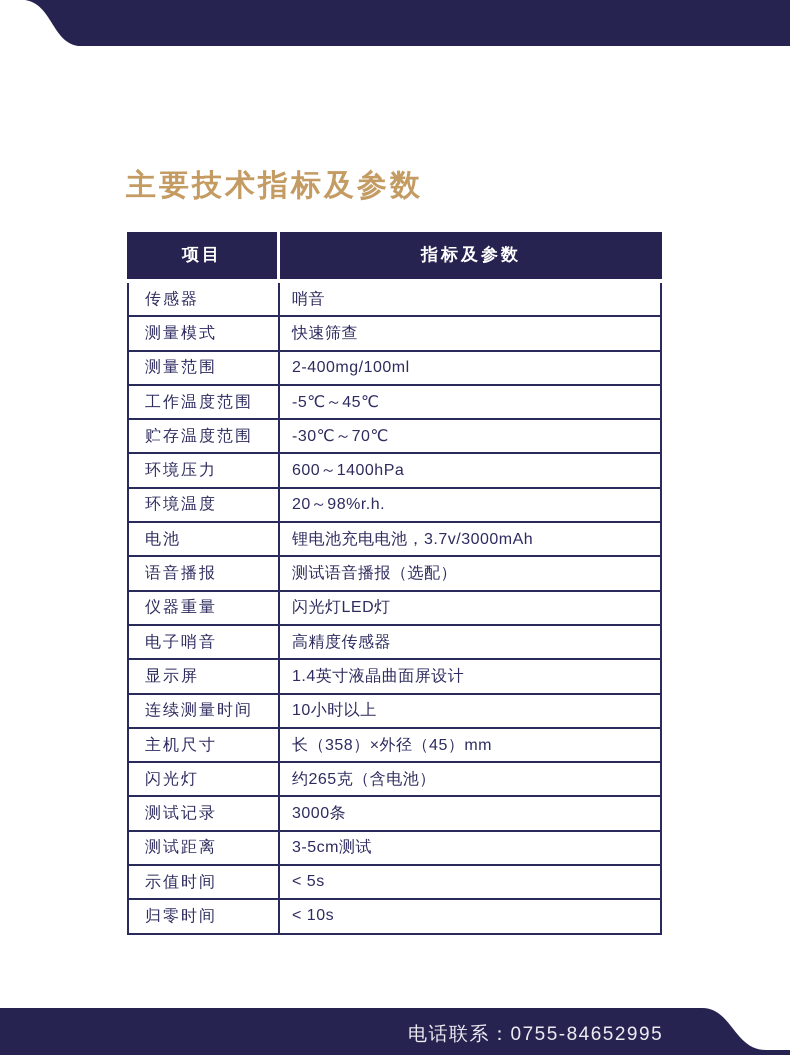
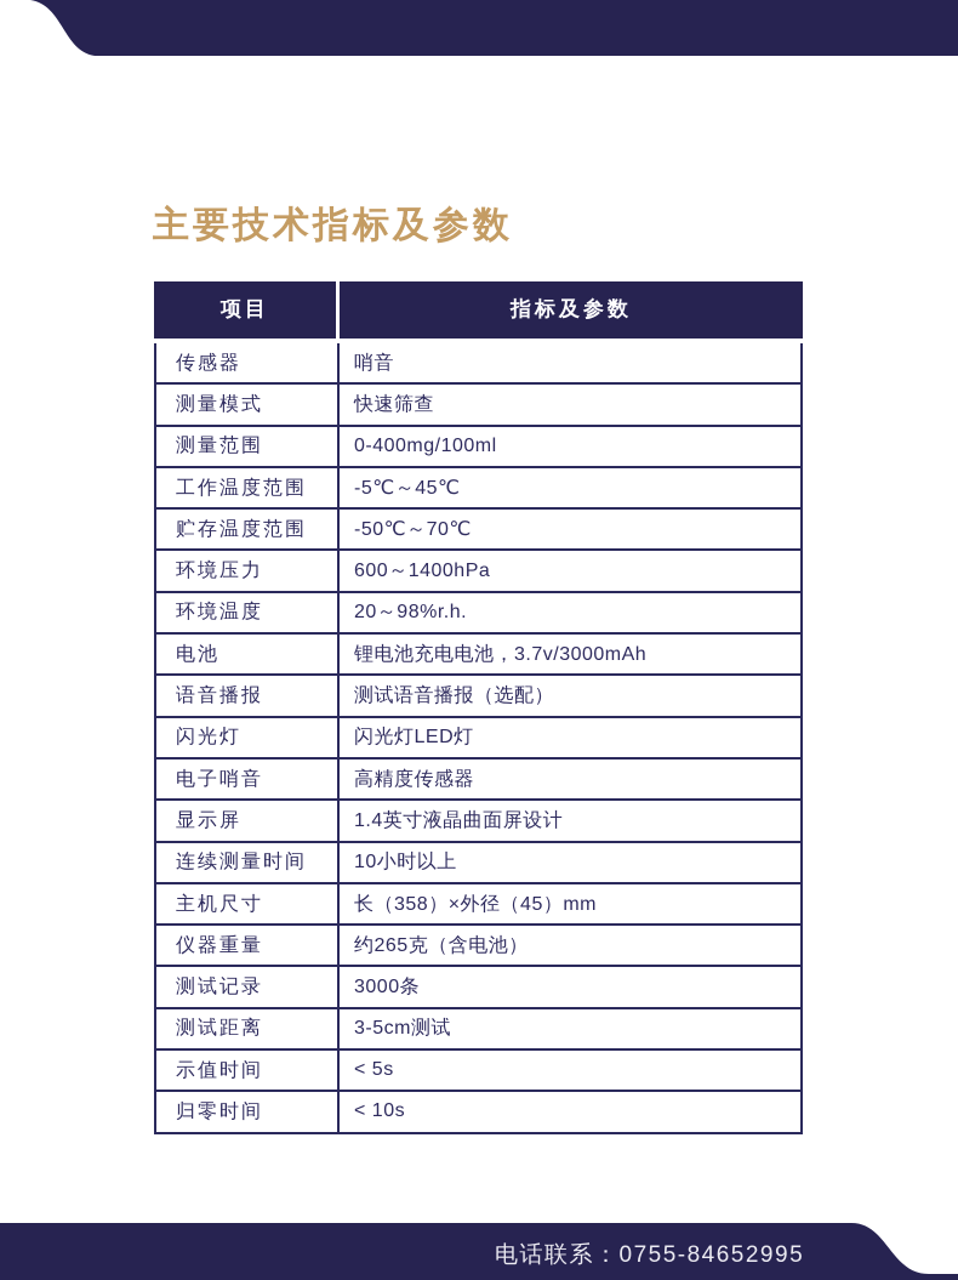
  主要技术指标及参数
  项目	指标及参数
  传感器	哨音
  测量模式	快速筛查
- 测量范围	2-400mg/100ml
+ 测量范围	0-400mg/100ml
  工作温度范围	-5℃～45℃
- 贮存温度范围	-30℃～70℃
+ 贮存温度范围	-50℃～70℃
  环境压力	600～1400hPa
  环境温度	20～98%r.h.
  电池	锂电池充电电池，3.7v/3000mAh
  语音播报	测试语音播报（选配）
- 仪器重量	闪光灯LED灯
+ 闪光灯	闪光灯LED灯
  电子哨音	高精度传感器
  显示屏	1.4英寸液晶曲面屏设计
  连续测量时间	10小时以上
  主机尺寸	长（358）×外径（45）mm
- 闪光灯	约265克（含电池）
+ 仪器重量	约265克（含电池）
  测试记录	3000条
  测试距离	3-5cm测试
  示值时间	< 5s
  归零时间	< 10s
  电话联系：0755-84652995
